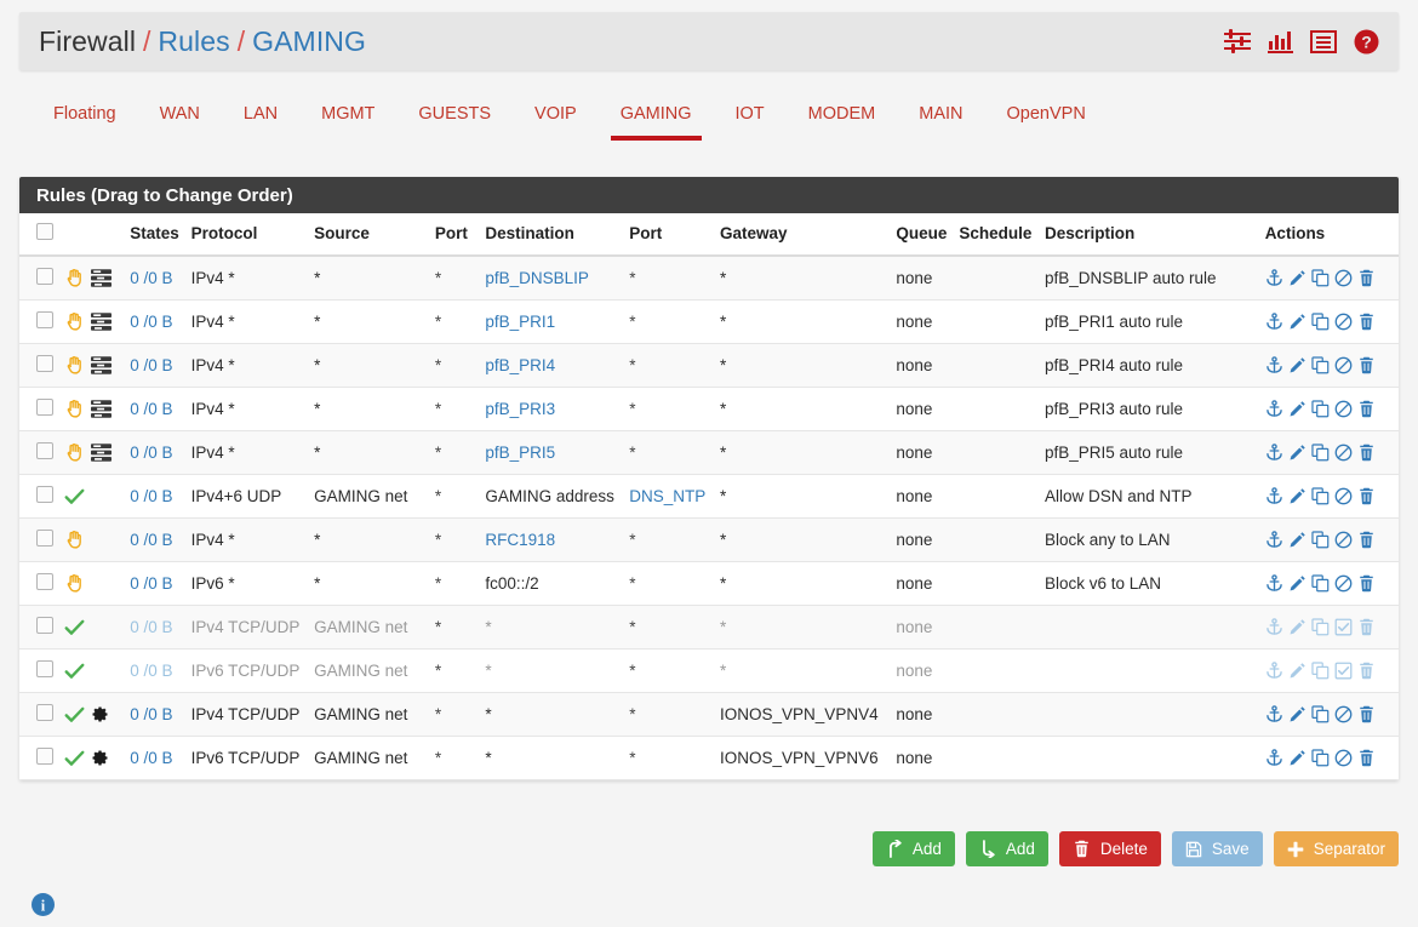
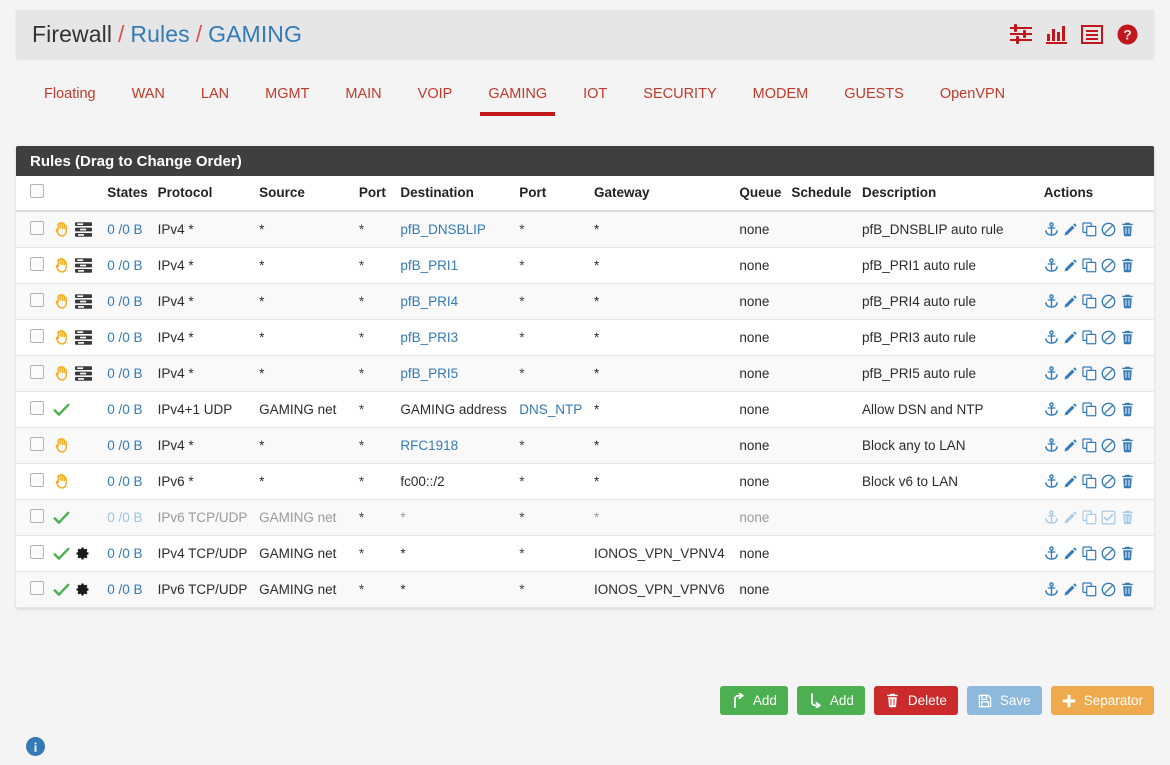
  Firewall
  /
  Rules
  /
  GAMING
  ?
  Floating
  WAN
  LAN
  MGMT
- GUESTS
+ MAIN
  VOIP
  GAMING
  IOT
+ SECURITY
  MODEM
- MAIN
+ GUESTS
  OpenVPN
  Rules (Drag to Change Order)
  		States	Protocol	Source	Port	Destination	Port	Gateway	Queue	Schedule	Description	Actions
  		0 /0 B	IPv4 *	*	*	pfB_DNSBLIP	*	*	none		pfB_DNSBLIP auto rule
  		0 /0 B	IPv4 *	*	*	pfB_PRI1	*	*	none		pfB_PRI1 auto rule
  		0 /0 B	IPv4 *	*	*	pfB_PRI4	*	*	none		pfB_PRI4 auto rule
  		0 /0 B	IPv4 *	*	*	pfB_PRI3	*	*	none		pfB_PRI3 auto rule
  		0 /0 B	IPv4 *	*	*	pfB_PRI5	*	*	none		pfB_PRI5 auto rule
- 		0 /0 B	IPv4+6 UDP	GAMING net	*	GAMING address	DNS_NTP	*	none		Allow DSN and NTP
+ 		0 /0 B	IPv4+1 UDP	GAMING net	*	GAMING address	DNS_NTP	*	none		Allow DSN and NTP
  		0 /0 B	IPv4 *	*	*	RFC1918	*	*	none		Block any to LAN
  		0 /0 B	IPv6 *	*	*	fc00::/2	*	*	none		Block v6 to LAN
- 		0 /0 B	IPv4 TCP/UDP	GAMING net	*	*	*	*	none
  		0 /0 B	IPv6 TCP/UDP	GAMING net	*	*	*	*	none
  		0 /0 B	IPv4 TCP/UDP	GAMING net	*	*	*	IONOS_VPN_VPNV4	none
  		0 /0 B	IPv6 TCP/UDP	GAMING net	*	*	*	IONOS_VPN_VPNV6	none
  Add
  Add
  Delete
  Save
  Separator
  i
